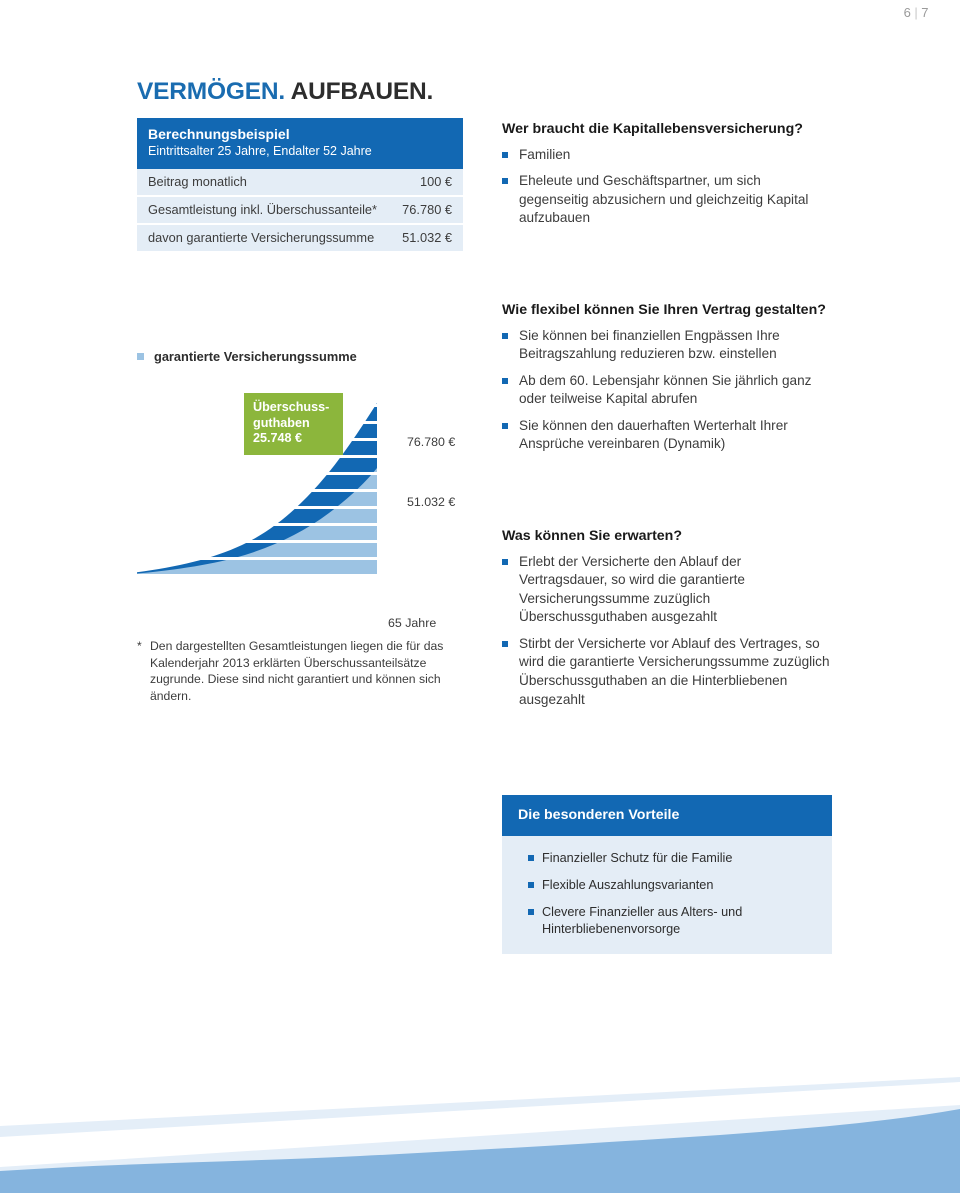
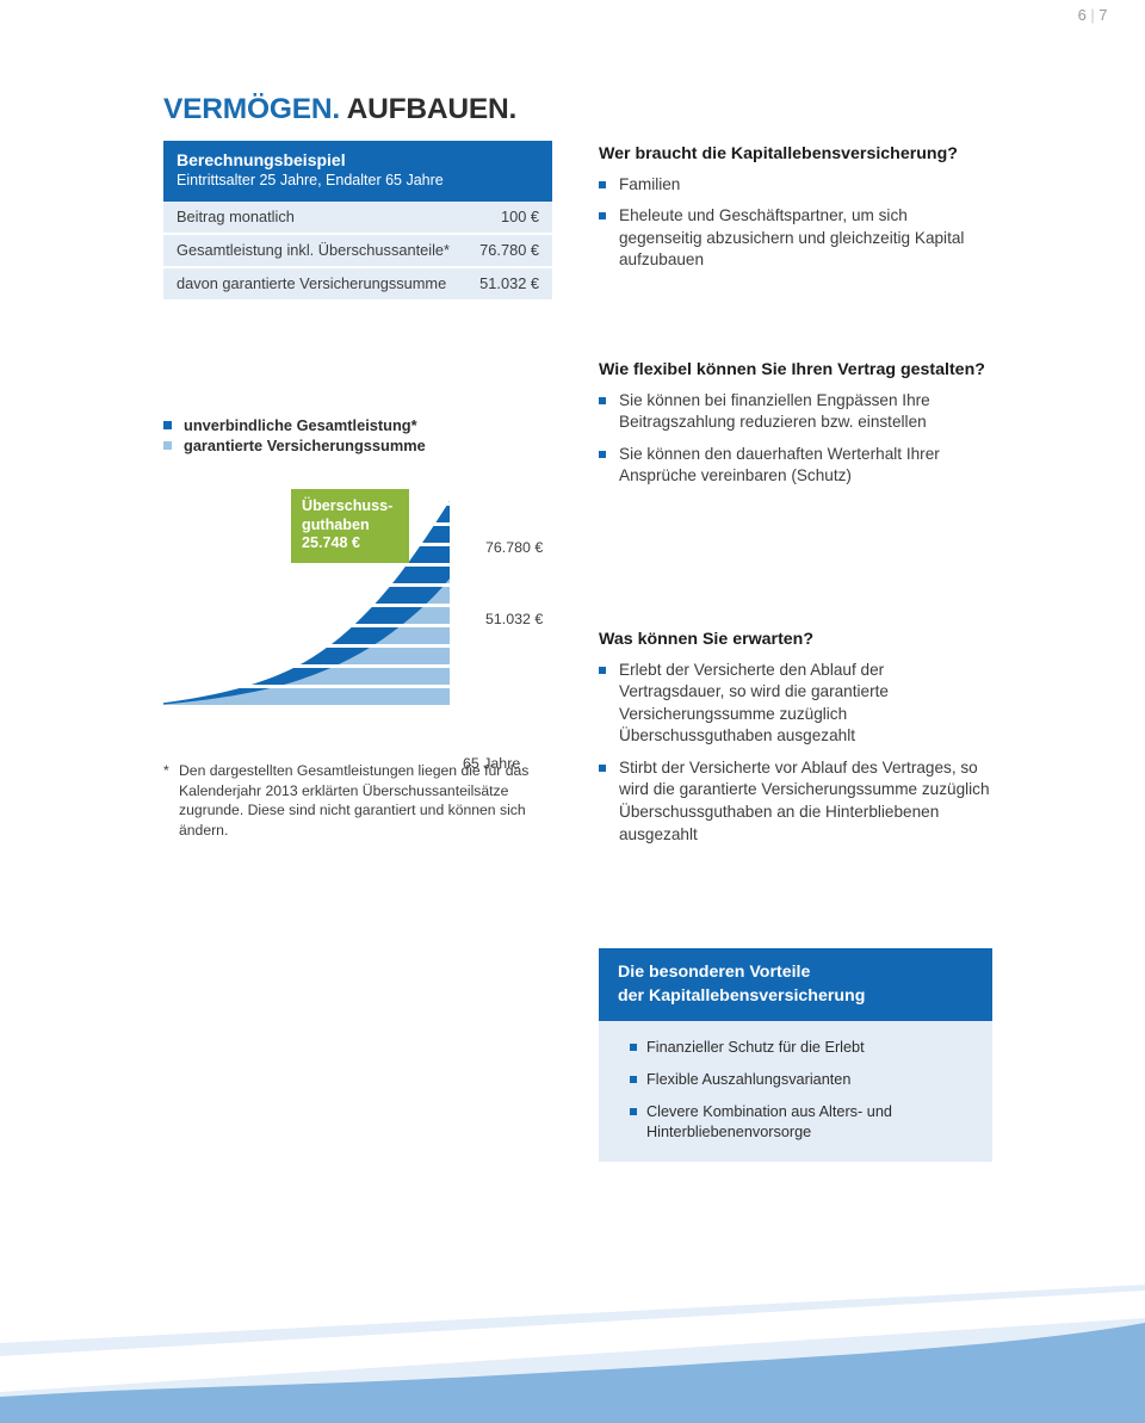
  6 | 7
  VERMÖGEN. AUFBAUEN.
  Berechnungsbeispiel
- Eintrittsalter 25 Jahre, Endalter 52 Jahre
+ Eintrittsalter 25 Jahre, Endalter 65 Jahre
  Beitrag monatlich
  100 €
  Gesamtleistung inkl. Überschussanteile*
  76.780 €
  davon garantierte Versicherungssumme
  51.032 €
  Wer braucht die Kapitallebensversicherung?
  Familien
  Eheleute und Geschäftspartner, um sich gegenseitig abzusichern und gleichzeitig Kapital aufzubauen
  Wie flexibel können Sie Ihren Vertrag gestalten?
  Sie können bei finanziellen Engpässen Ihre Beitragszahlung reduzieren bzw. einstellen
- Ab dem 60. Lebensjahr können Sie jährlich ganz oder teilweise Kapital abrufen
- Sie können den dauerhaften Werterhalt Ihrer Ansprüche vereinbaren (Dynamik)
+ Sie können den dauerhaften Werterhalt Ihrer Ansprüche vereinbaren (Schutz)
  Was können Sie erwarten?
  Erlebt der Versicherte den Ablauf der Vertragsdauer, so wird die garantierte Versicherungssumme zuzüglich Überschussguthaben ausgezahlt
  Stirbt der Versicherte vor Ablauf des Vertrages, so wird die garantierte Versicherungssumme zuzüglich Überschussguthaben an die Hinterbliebenen ausgezahlt
+ unverbindliche Gesamtleistung*
  garantierte Versicherungssumme
  Überschuss-
  guthaben
  25.748 €
  76.780 €
  51.032 €
  65 Jahre
  *
  Den dargestellten Gesamtleistungen liegen die für das Kalenderjahr 2013 erklärten Überschussanteilsätze zugrunde. Diese sind nicht garantiert und können sich ändern.
  Die besonderen Vorteile
+ der Kapitallebensversicherung
- Finanzieller Schutz für die Familie
+ Finanzieller Schutz für die Erlebt
  Flexible Auszahlungsvarianten
- Clevere Finanzieller aus Alters- und Hinterbliebenenvorsorge
+ Clevere Kombination aus Alters- und Hinterbliebenenvorsorge
